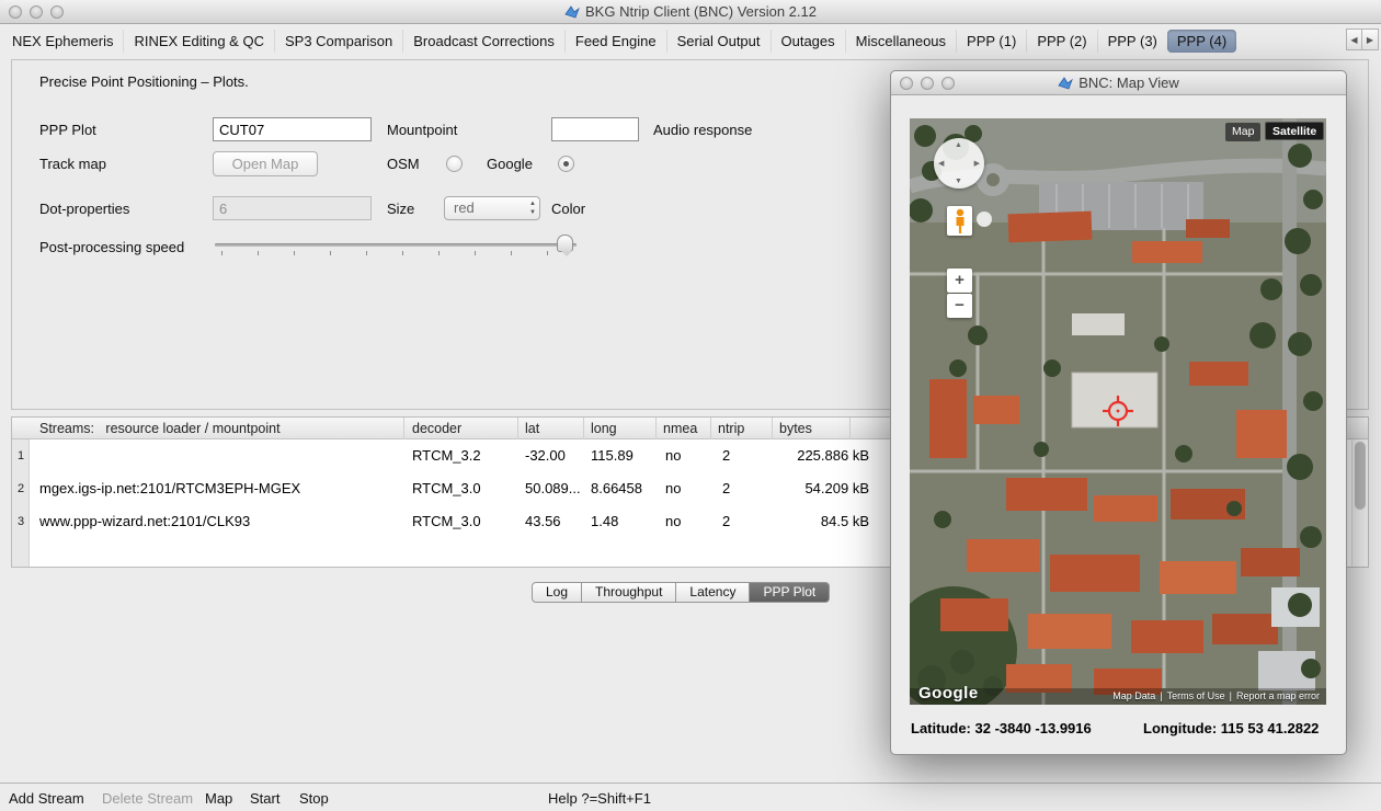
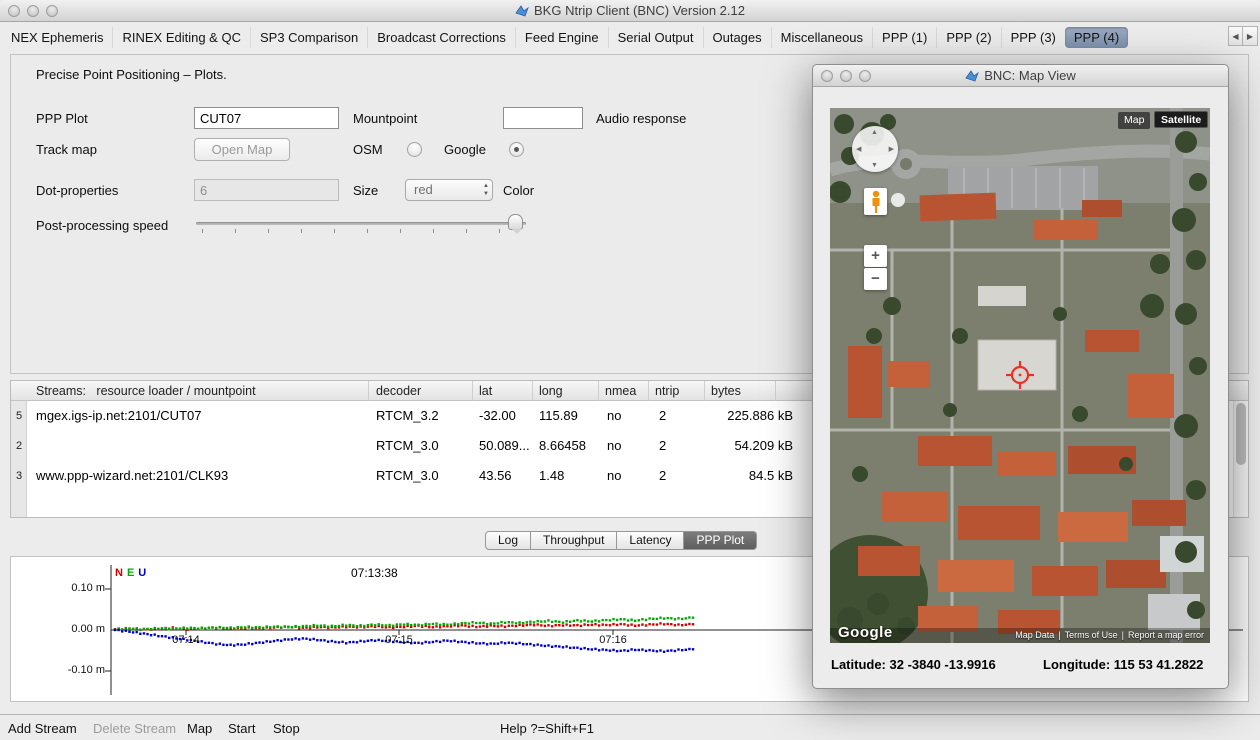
  BKG Ntrip Client (BNC) Version 2.12
  NEX Ephemeris
  RINEX Editing & QC
  SP3 Comparison
  Broadcast Corrections
  Feed Engine
  Serial Output
  Outages
  Miscellaneous
  PPP (1)
  PPP (2)
  PPP (3)
  PPP (4)
  ◀
  ▶
  Precise Point Positioning – Plots.
  PPP Plot
  CUT07
  Mountpoint
  Audio response
  Track map
  Open Map
  OSM
  Google
  Dot-properties
  6
  Size
  red
  Color
  Post-processing speed
  Streams: resource loader / mountpoint
  decoder
  lat
  long
  nmea
  ntrip
  bytes
- 1
+ 5
+ mgex.igs-ip.net:2101/CUT07
  RTCM_3.2
  -32.00
  115.89
  no
  2
  225.886 kB
  2
- mgex.igs-ip.net:2101/RTCM3EPH-MGEX
  RTCM_3.0
  50.089...
  8.66458
  no
  2
  54.209 kB
  3
  www.ppp-wizard.net:2101/CLK93
  RTCM_3.0
  43.56
  1.48
  no
  2
  84.5 kB
  Log
  Throughput
  Latency
  PPP Plot
+ N E U
+ 07:13:38
+ 0.10 m
+ 0.00 m
+ -0.10 m
+ 07:14
+ 07:15
+ 07:16
  Add Stream
  Delete Stream
  Map
  Start
  Stop
  Help ?=Shift+F1
  BNC: Map View
  Map
  Satellite
  +
  −
  Google
  Map Data | Terms of Use | Report a map error
  Latitude: 32 -3840 -13.9916
  Longitude: 115 53 41.2822
